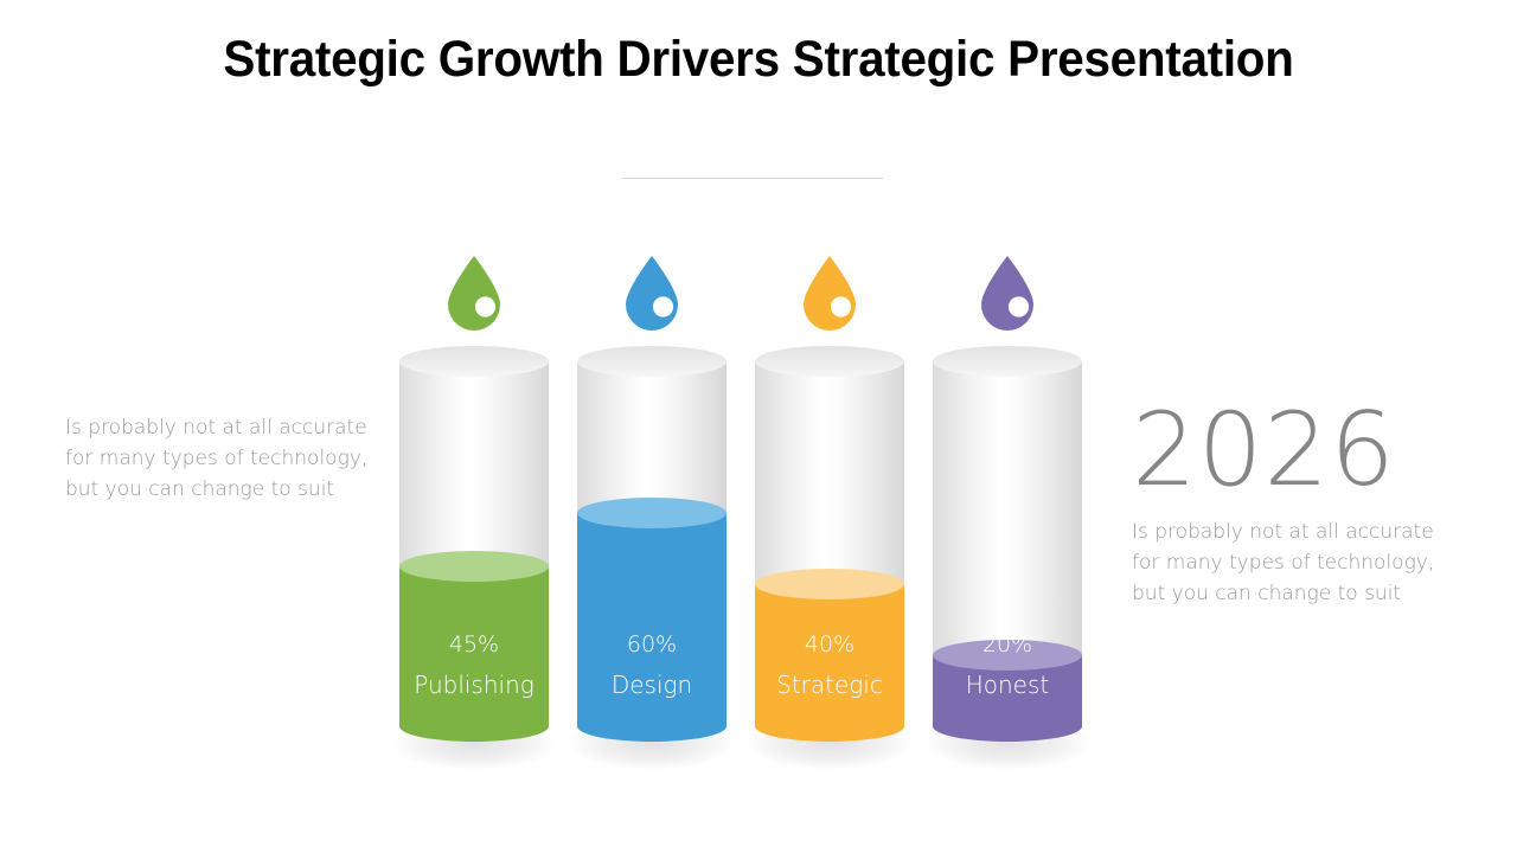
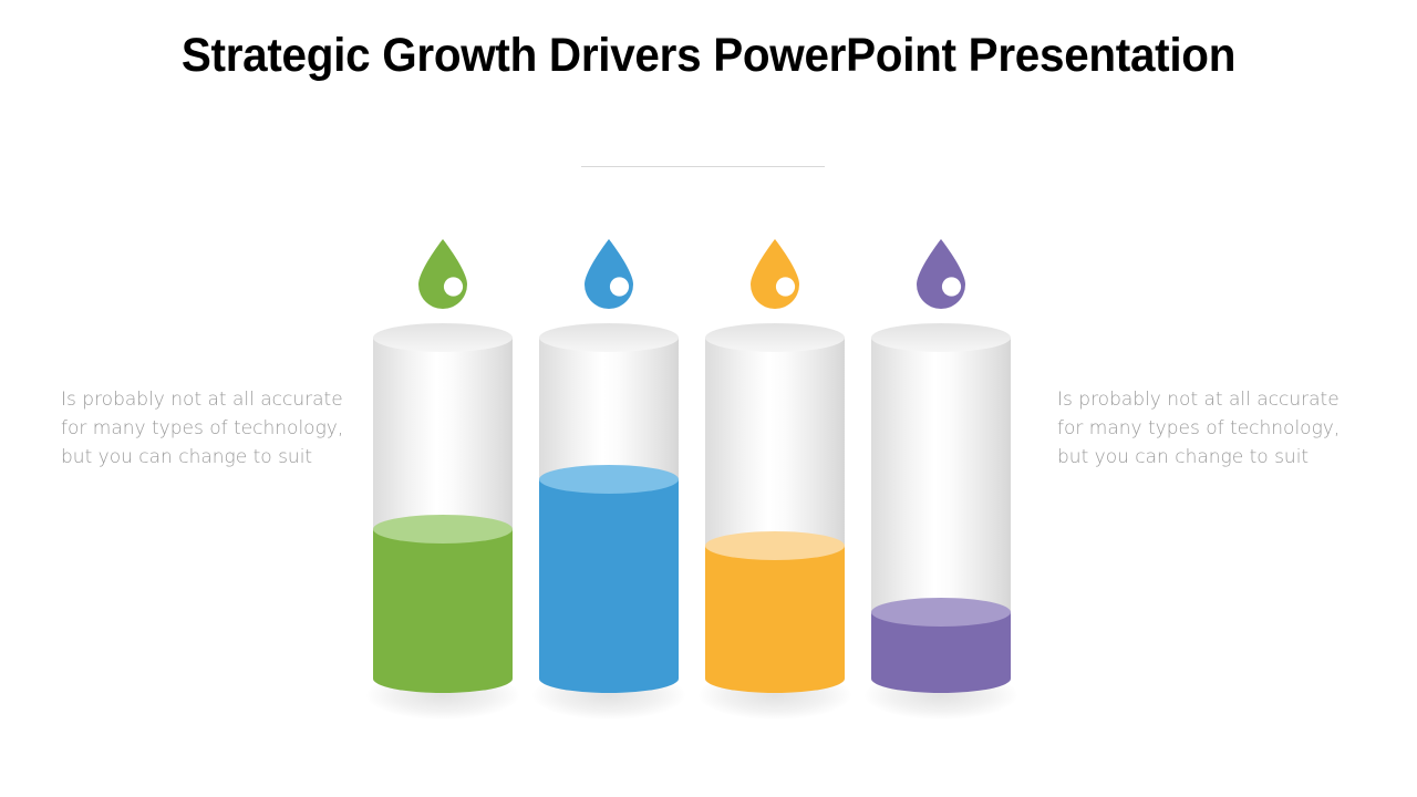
- Strategic Growth Drivers Strategic Presentation
+ Strategic Growth Drivers PowerPoint Presentation
  Is probably not at all accurate for many types of technology, but you can change to suit
- 2026
  Is probably not at all accurate for many types of technology, but you can change to suit
- 45%
- Publishing
- 60%
- Design
- 40%
- Strategic
- 20%
- Honest
